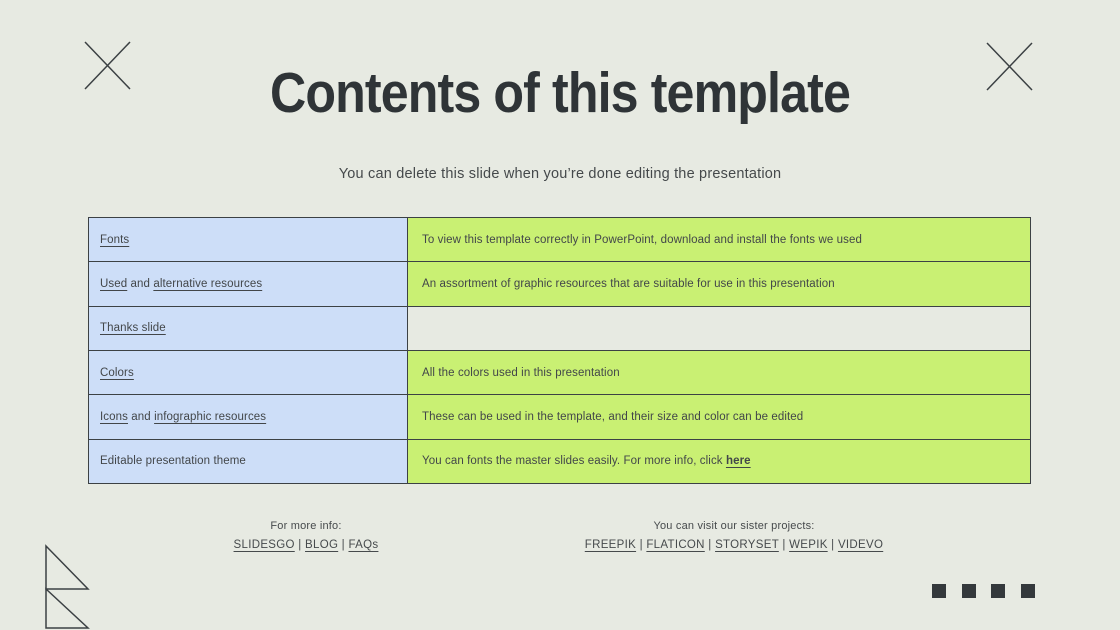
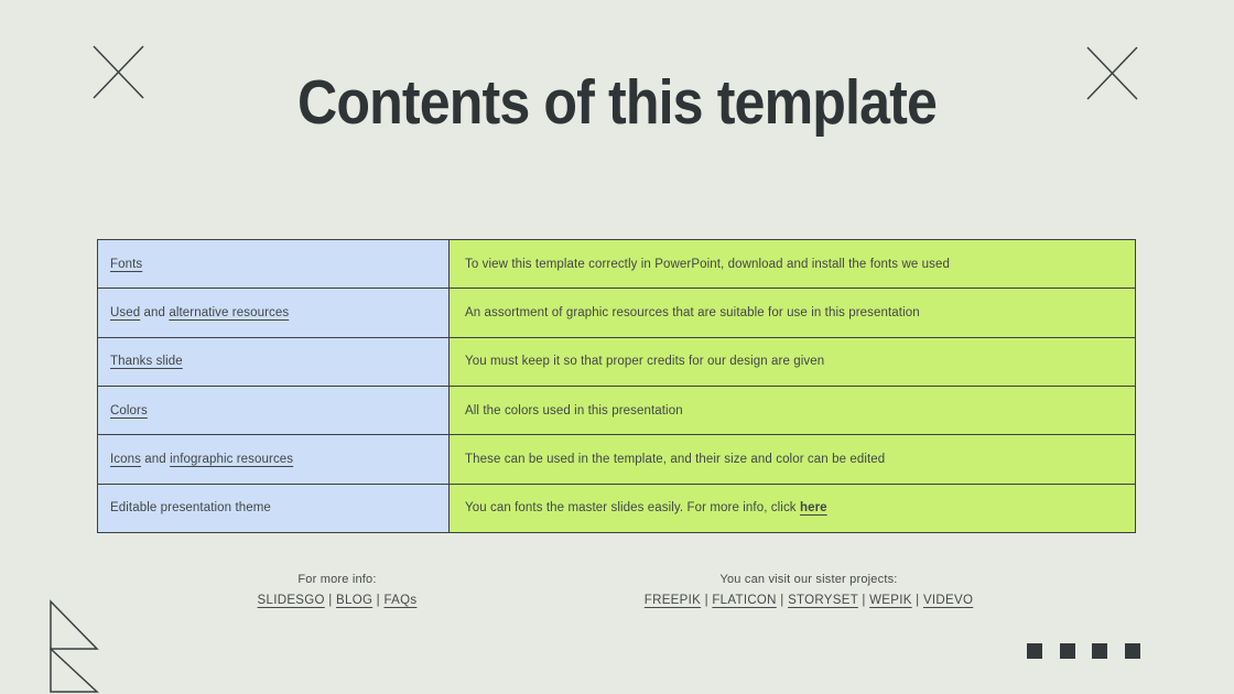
  Contents of this template
- You can delete this slide when you’re done editing the presentation
  Fonts
  To view this template correctly in PowerPoint, download and install the fonts we used
  Used
  and
  alternative resources
  An assortment of graphic resources that are suitable for use in this presentation
  Thanks slide
+ You must keep it so that proper credits for our design are given
  Colors
  All the colors used in this presentation
  Icons
  and
  infographic resources
  These can be used in the template, and their size and color can be edited
  Editable presentation theme
  You can fonts the master slides easily. For more info, click
  here
  For more info:
  SLIDESGO | BLOG | FAQs
  You can visit our sister projects:
  FREEPIK | FLATICON | STORYSET | WEPIK | VIDEVO
